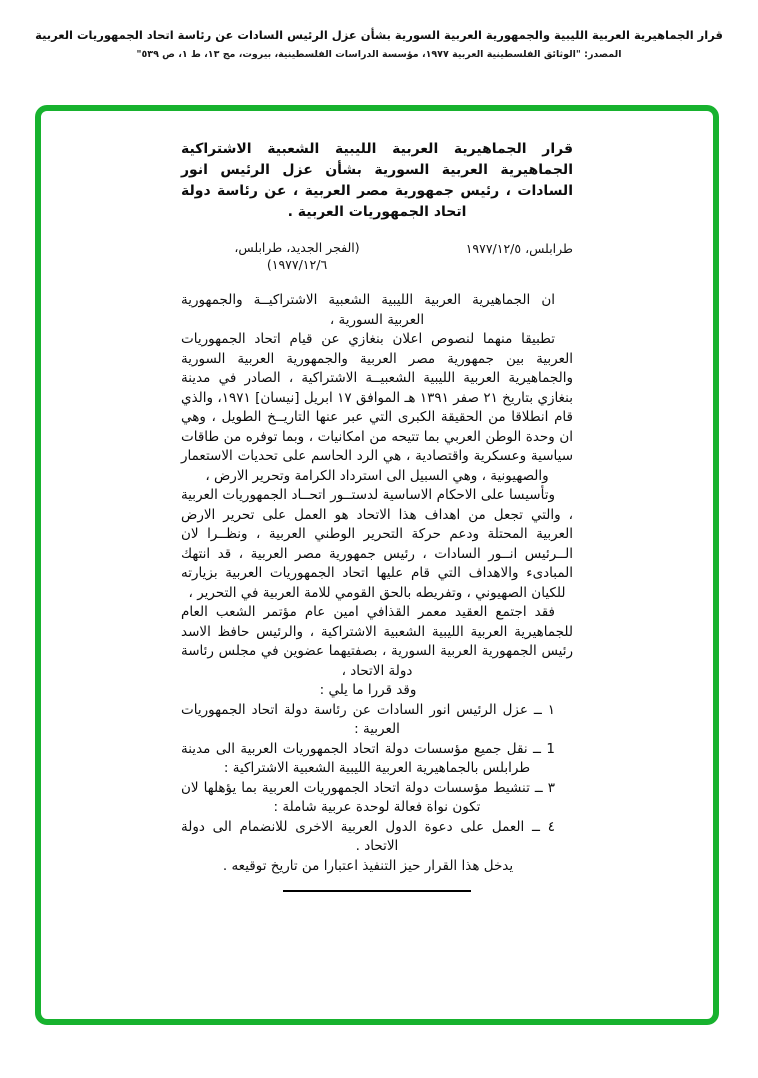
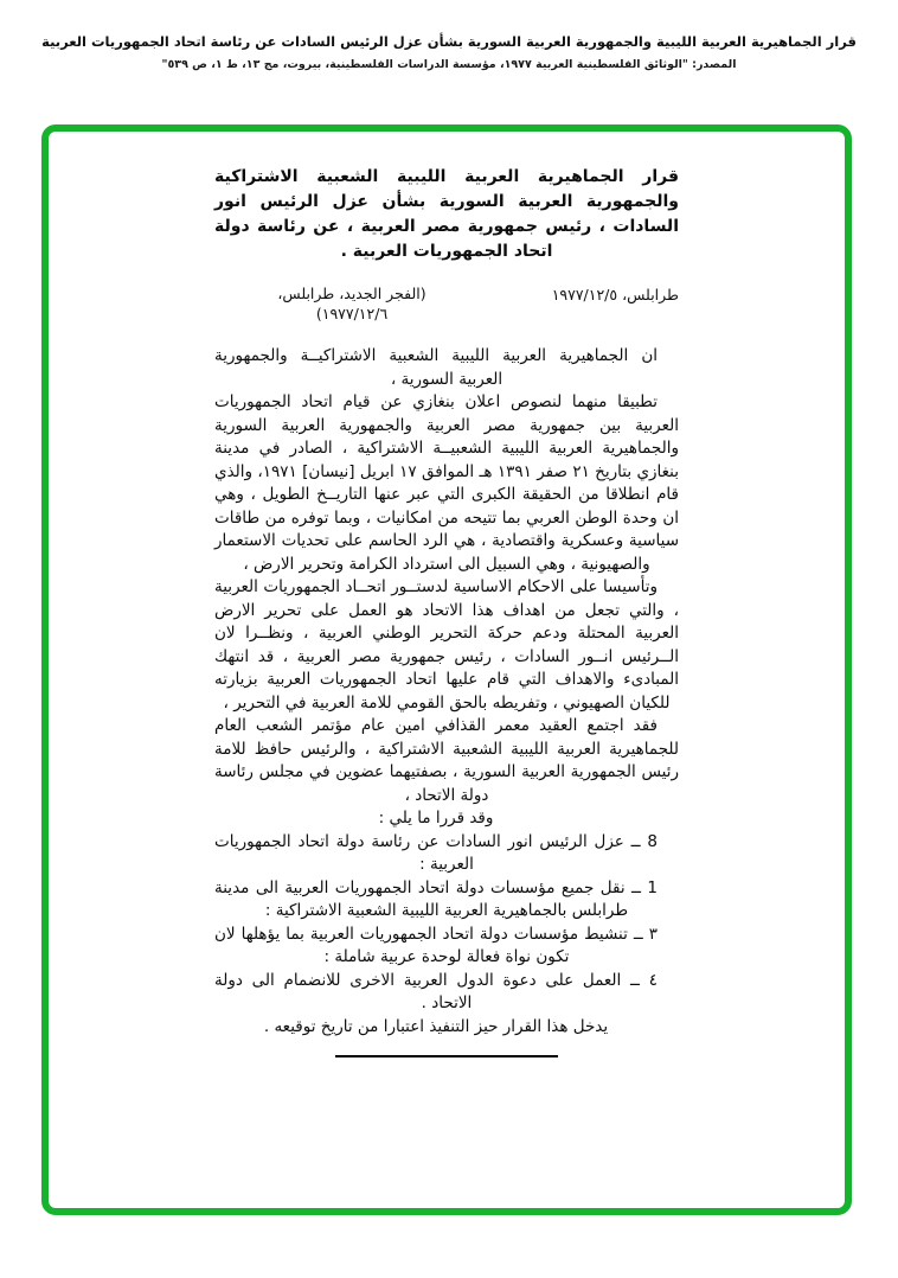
  قرار الجماهيرية العربية الليبية والجمهورية العربية السورية بشأن عزل الرئيس السادات عن رئاسة اتحاد الجمهوريات العربية
  المصدر: "الوثائق الفلسطينية العربية ١٩٧٧، مؤسسة الدراسات الفلسطينية، بيروت، مج ١٣، ط ١، ص ٥٣٩"
- قرار الجماهيرية العربية الليبية الشعبية الاشتراكية الجماهيرية العربية السورية بشأن عزل الرئيس انور السادات ، رئيس جمهورية مصر العربية ، عن رئاسة دولة اتحاد الجمهوريات العربية .
+ قرار الجماهيرية العربية الليبية الشعبية الاشتراكية والجمهورية العربية السورية بشأن عزل الرئيس انور السادات ، رئيس جمهورية مصر العربية ، عن رئاسة دولة اتحاد الجمهوريات العربية .
  طرابلس، ١٩٧٧/١٢/٥
  (الفجر الجديد، طرابلس، ١٩٧٧/١٢/٦)
  ان الجماهيرية العربية الليبية الشعبية الاشتراكيــة والجمهورية العربية السورية ،
  تطبيقا منهما لنصوص اعلان بنغازي عن قيام اتحاد الجمهوريات العربية بين جمهورية مصر العربية والجمهورية العربية السورية والجماهيرية العربية الليبية الشعبيــة الاشتراكية ، الصادر في مدينة بنغازي بتاريخ ٢١ صفر ١٣٩١ هـ الموافق ١٧ ابريل [نيسان] ١٩٧١، والذي قام انطلاقا من الحقيقة الكبرى التي عبر عنها التاريــخ الطويل ، وهي ان وحدة الوطن العربي بما تتيحه من امكانيات ، وبما توفره من طاقات سياسية وعسكرية واقتصادية ، هي الرد الحاسم على تحديات الاستعمار والصهيونية ، وهي السبيل الى استرداد الكرامة وتحرير الارض ،
  وتأسيسا على الاحكام الاساسية لدستــور اتحــاد الجمهوريات العربية ، والتي تجعل من اهداف هذا الاتحاد هو العمل على تحرير الارض العربية المحتلة ودعم حركة التحرير الوطني العربية ، ونظــرا لان الــرئيس انــور السادات ، رئيس جمهورية مصر العربية ، قد انتهك المبادىء والاهداف التي قام عليها اتحاد الجمهوريات العربية بزيارته للكيان الصهيوني ، وتفريطه بالحق القومي للامة العربية في التحرير ،
- فقد اجتمع العقيد معمر القذافي امين عام مؤتمر الشعب العام للجماهيرية العربية الليبية الشعبية الاشتراكية ، والرئيس حافظ الاسد رئيس الجمهورية العربية السورية ، بصفتيهما عضوين في مجلس رئاسة دولة الاتحاد ،
+ فقد اجتمع العقيد معمر القذافي امين عام مؤتمر الشعب العام للجماهيرية العربية الليبية الشعبية الاشتراكية ، والرئيس حافظ للامة رئيس الجمهورية العربية السورية ، بصفتيهما عضوين في مجلس رئاسة دولة الاتحاد ،
  وقد قررا ما يلي :
- ١ ــ عزل الرئيس انور السادات عن رئاسة دولة اتحاد الجمهوريات العربية :
+ 8 ــ عزل الرئيس انور السادات عن رئاسة دولة اتحاد الجمهوريات العربية :
  1 ــ نقل جميع مؤسسات دولة اتحاد الجمهوريات العربية الى مدينة طرابلس بالجماهيرية العربية الليبية الشعبية الاشتراكية :
  ٣ ــ تنشيط مؤسسات دولة اتحاد الجمهوريات العربية بما يؤهلها لان تكون نواة فعالة لوحدة عربية شاملة :
  ٤ ــ العمل على دعوة الدول العربية الاخرى للانضمام الى دولة الاتحاد .
  يدخل هذا القرار حيز التنفيذ اعتبارا من تاريخ توقيعه .
